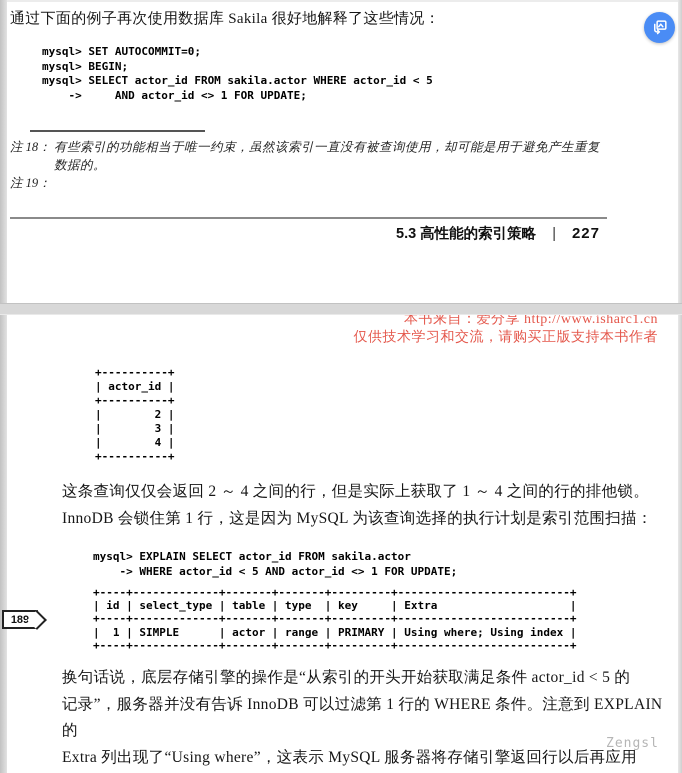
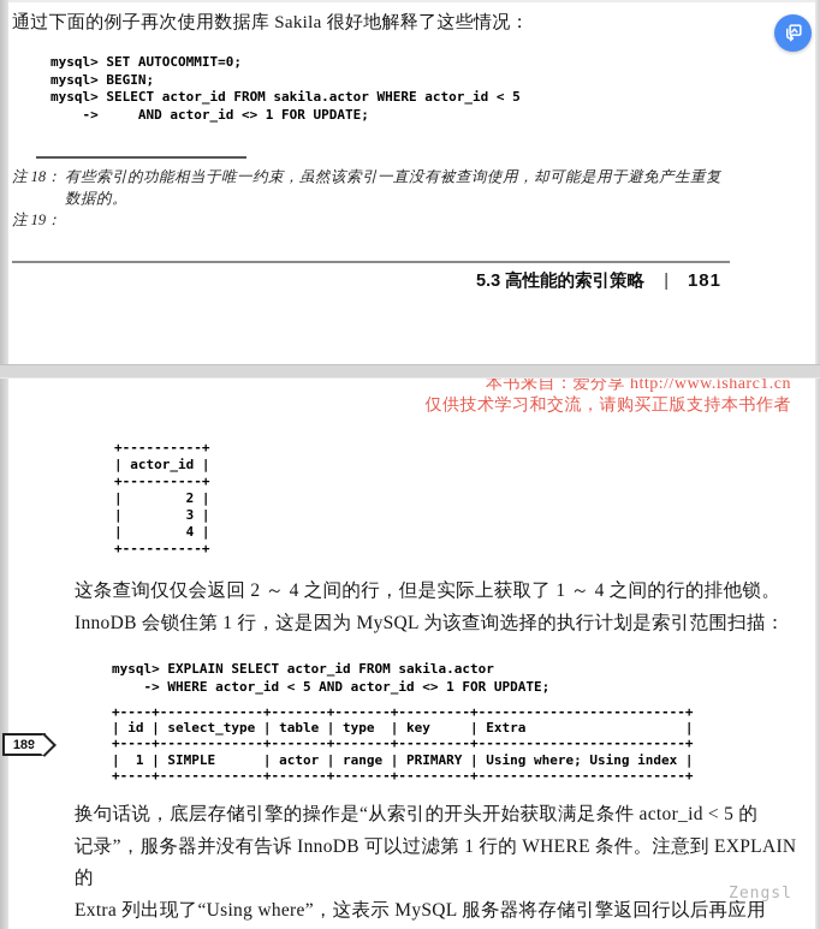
  通过下面的例子再次使用数据库 Sakila 很好地解释了这些情况：
  mysql> SET AUTOCOMMIT=0;
  mysql> BEGIN;
  mysql> SELECT actor_id FROM sakila.actor WHERE actor_id < 5
  -> AND actor_id <> 1 FOR UPDATE;
  注 18：
  有些索引的功能相当于唯一约束，虽然该索引一直没有被查询使用，却可能是用于避免产生重复
  数据的。
  注 19：
  5.3 高性能的索引策略
  |
- 227
+ 181
  本书来自：爱分享 http://www.isharc1.cn
  仅供技术学习和交流，请购买正版支持本书作者
  +----------+
  | actor_id |
  +----------+
  | 2 |
  | 3 |
  | 4 |
  +----------+
  这条查询仅仅会返回 2 ～ 4 之间的行，但是实际上获取了 1 ～ 4 之间的行的排他锁。
  InnoDB 会锁住第 1 行，这是因为 MySQL 为该查询选择的执行计划是索引范围扫描：
  mysql> EXPLAIN SELECT actor_id FROM sakila.actor
  -> WHERE actor_id < 5 AND actor_id <> 1 FOR UPDATE;
  +----+-------------+-------+-------+---------+--------------------------+
  | id | select_type | table | type | key | Extra |
  +----+-------------+-------+-------+---------+--------------------------+
  | 1 | SIMPLE | actor | range | PRIMARY | Using where; Using index |
  +----+-------------+-------+-------+---------+--------------------------+
  换句话说，底层存储引擎的操作是“从索引的开头开始获取满足条件 actor_id < 5 的
  记录”，服务器并没有告诉 InnoDB 可以过滤第 1 行的 WHERE 条件。注意到 EXPLAIN 的
  Extra 列出现了“Using where”，这表示 MySQL 服务器将存储引擎返回行以后再应用
  Zengsl
